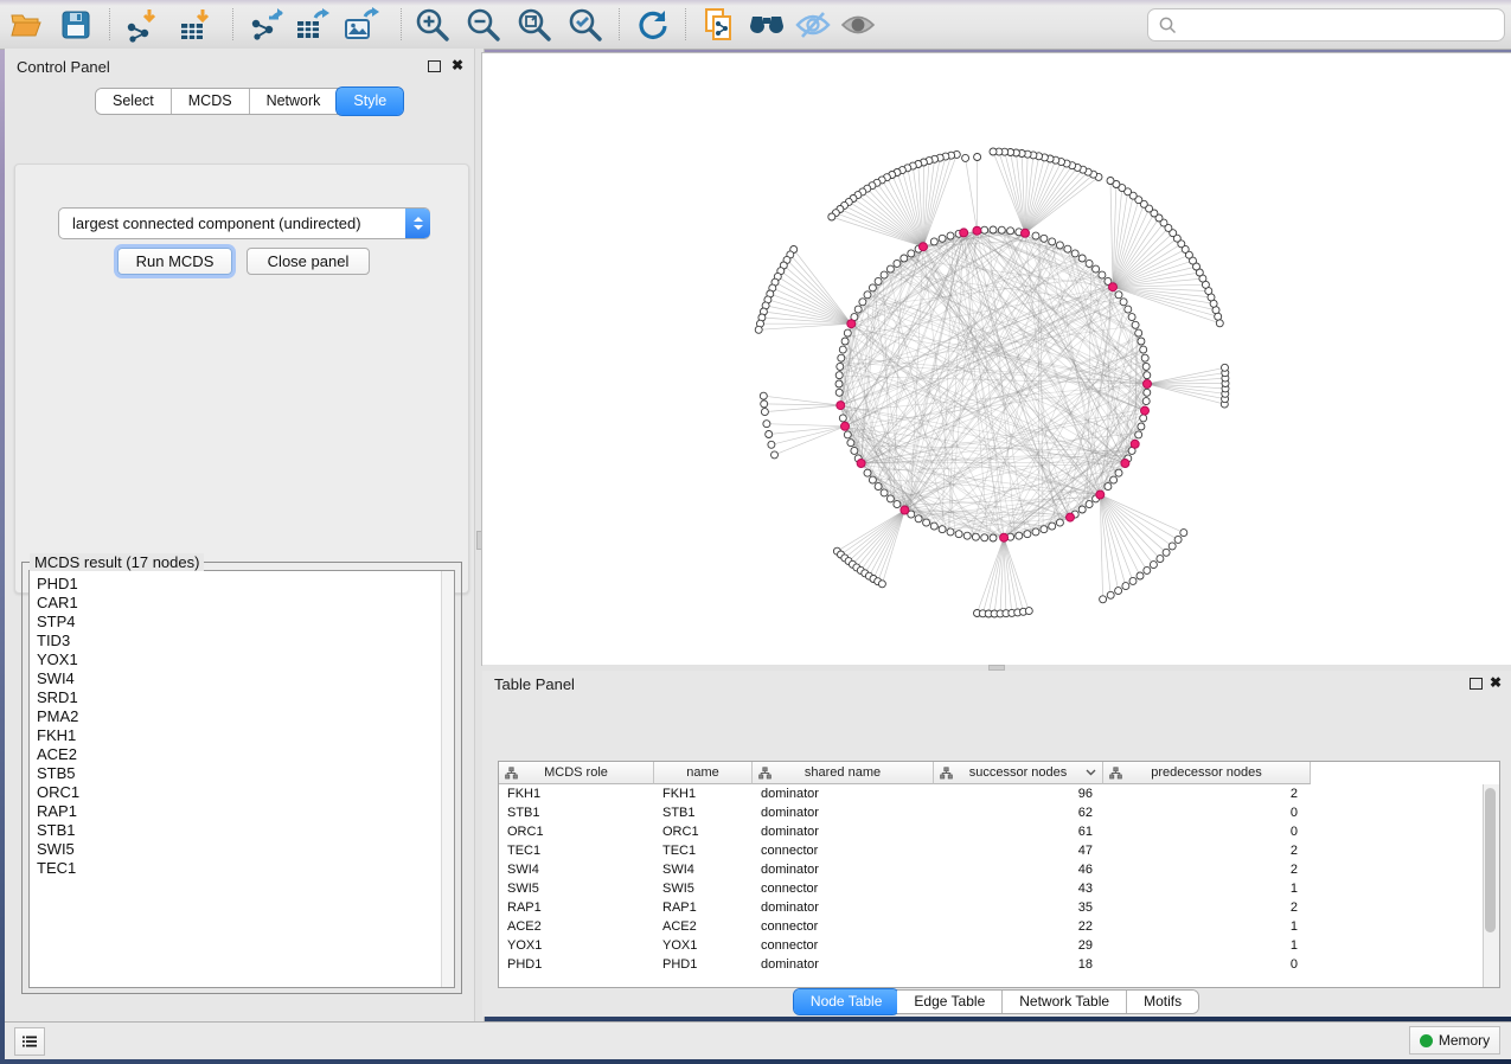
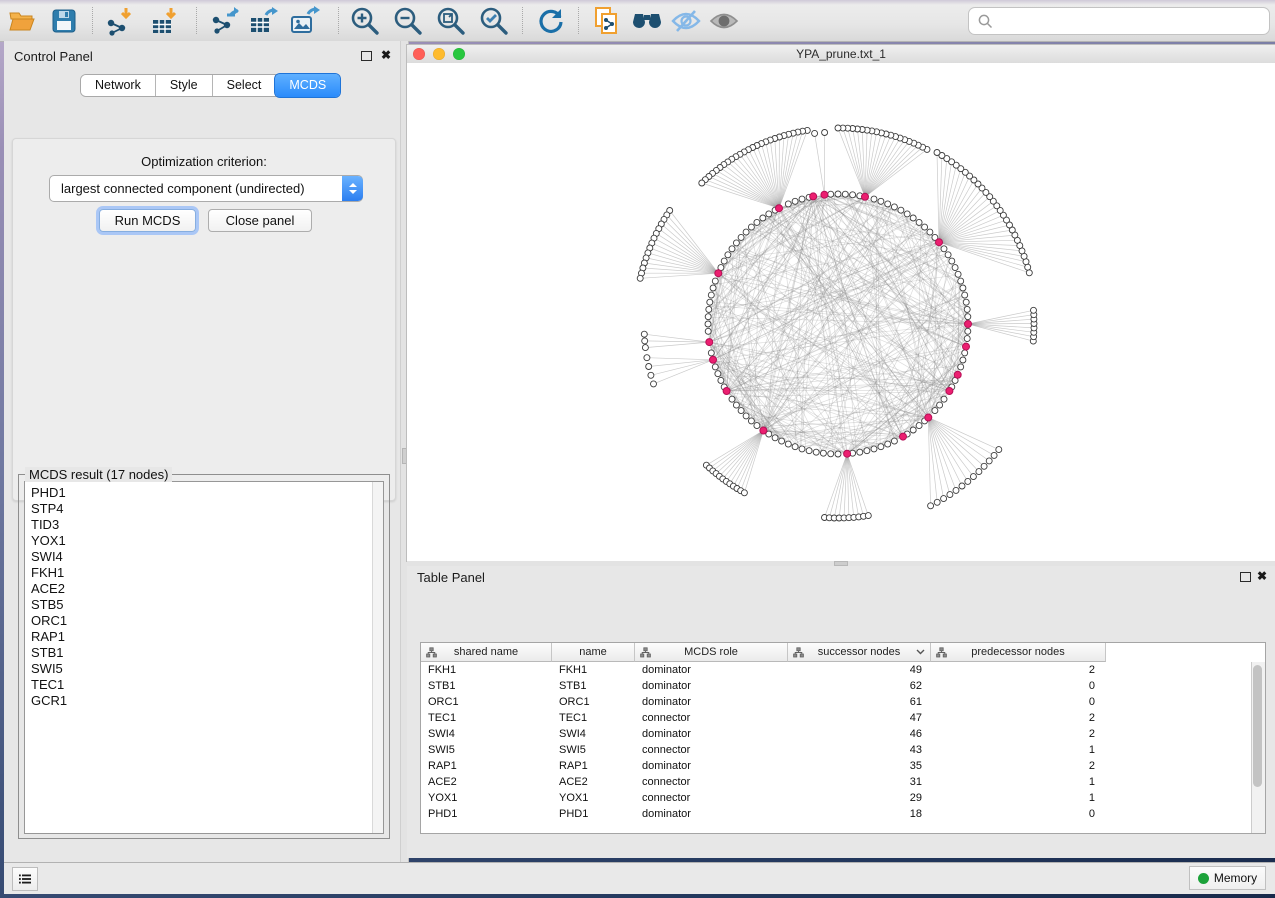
  Control Panel
  ✖
- Select
+ Network
- MCDS
+ Style
- Network
+ Select
- Style
+ MCDS
+ Optimization criterion:
  largest connected component (undirected)
  Run MCDS
  Close panel
  MCDS result (17 nodes)
  PHD1
- CAR1
  STP4
  TID3
  YOX1
  SWI4
- SRD1
- PMA2
  FKH1
  ACE2
  STB5
  ORC1
  RAP1
  STB1
  SWI5
  TEC1
+ GCR1
+ YPA_prune.txt_1
  Table Panel
  ✖
- MCDS role
+ shared name
  name
- shared name
+ MCDS role
  successor nodes
  predecessor nodes
  FKH1
  FKH1
  dominator
- 96
+ 49
  2
  STB1
  STB1
  dominator
  62
  0
  ORC1
  ORC1
  dominator
  61
  0
  TEC1
  TEC1
  connector
  47
  2
  SWI4
  SWI4
  dominator
  46
  2
  SWI5
  SWI5
  connector
  43
  1
  RAP1
  RAP1
  dominator
  35
  2
  ACE2
  ACE2
  connector
- 22
+ 31
  1
  YOX1
  YOX1
  connector
  29
  1
  PHD1
  PHD1
  dominator
  18
  0
- Node Table
- Edge Table
- Network Table
- Motifs
  Memory
